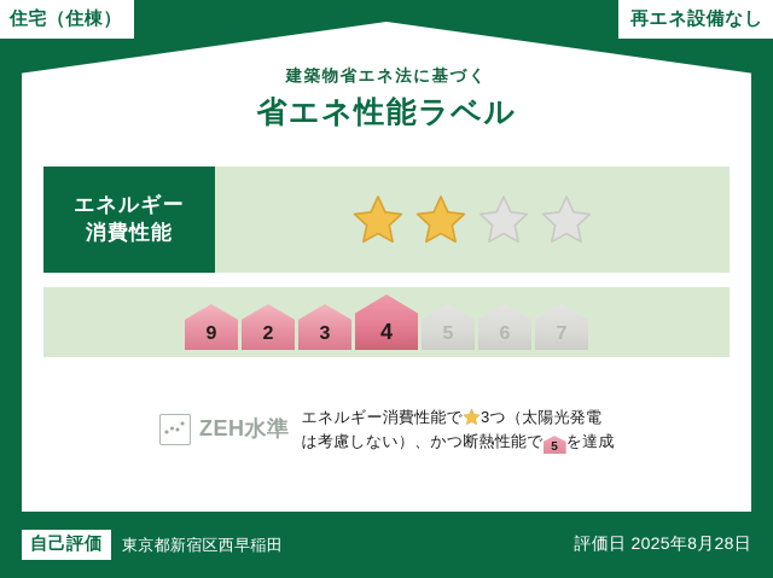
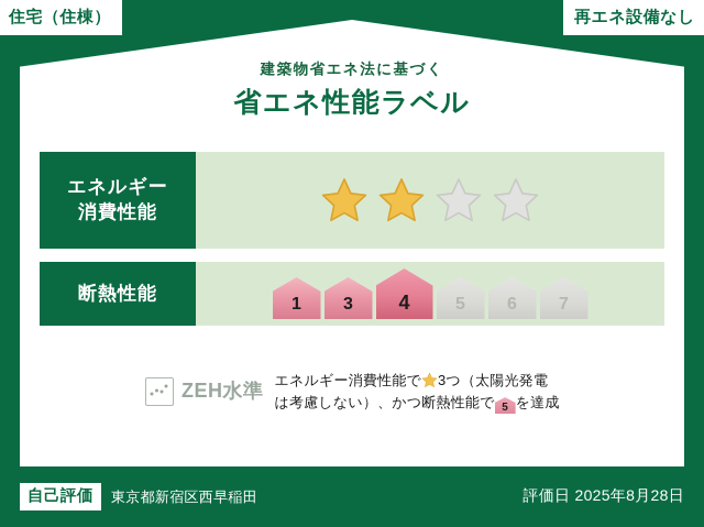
  住宅（住棟）
  再エネ設備なし
  建築物省エネ法に基づく
  省エネ性能ラベル
  エネルギー
  消費性能
+ 断熱性能
- 9
+ 1
- 2
  3
  4
  5
  6
  7
  ZEH水準
  エネルギー消費性能で 3つ（太陽光発電
  は考慮しない）、かつ断熱性能で 5 を達成
  自己評価
  東京都新宿区西早稲田
  評価日 2025年8月28日
